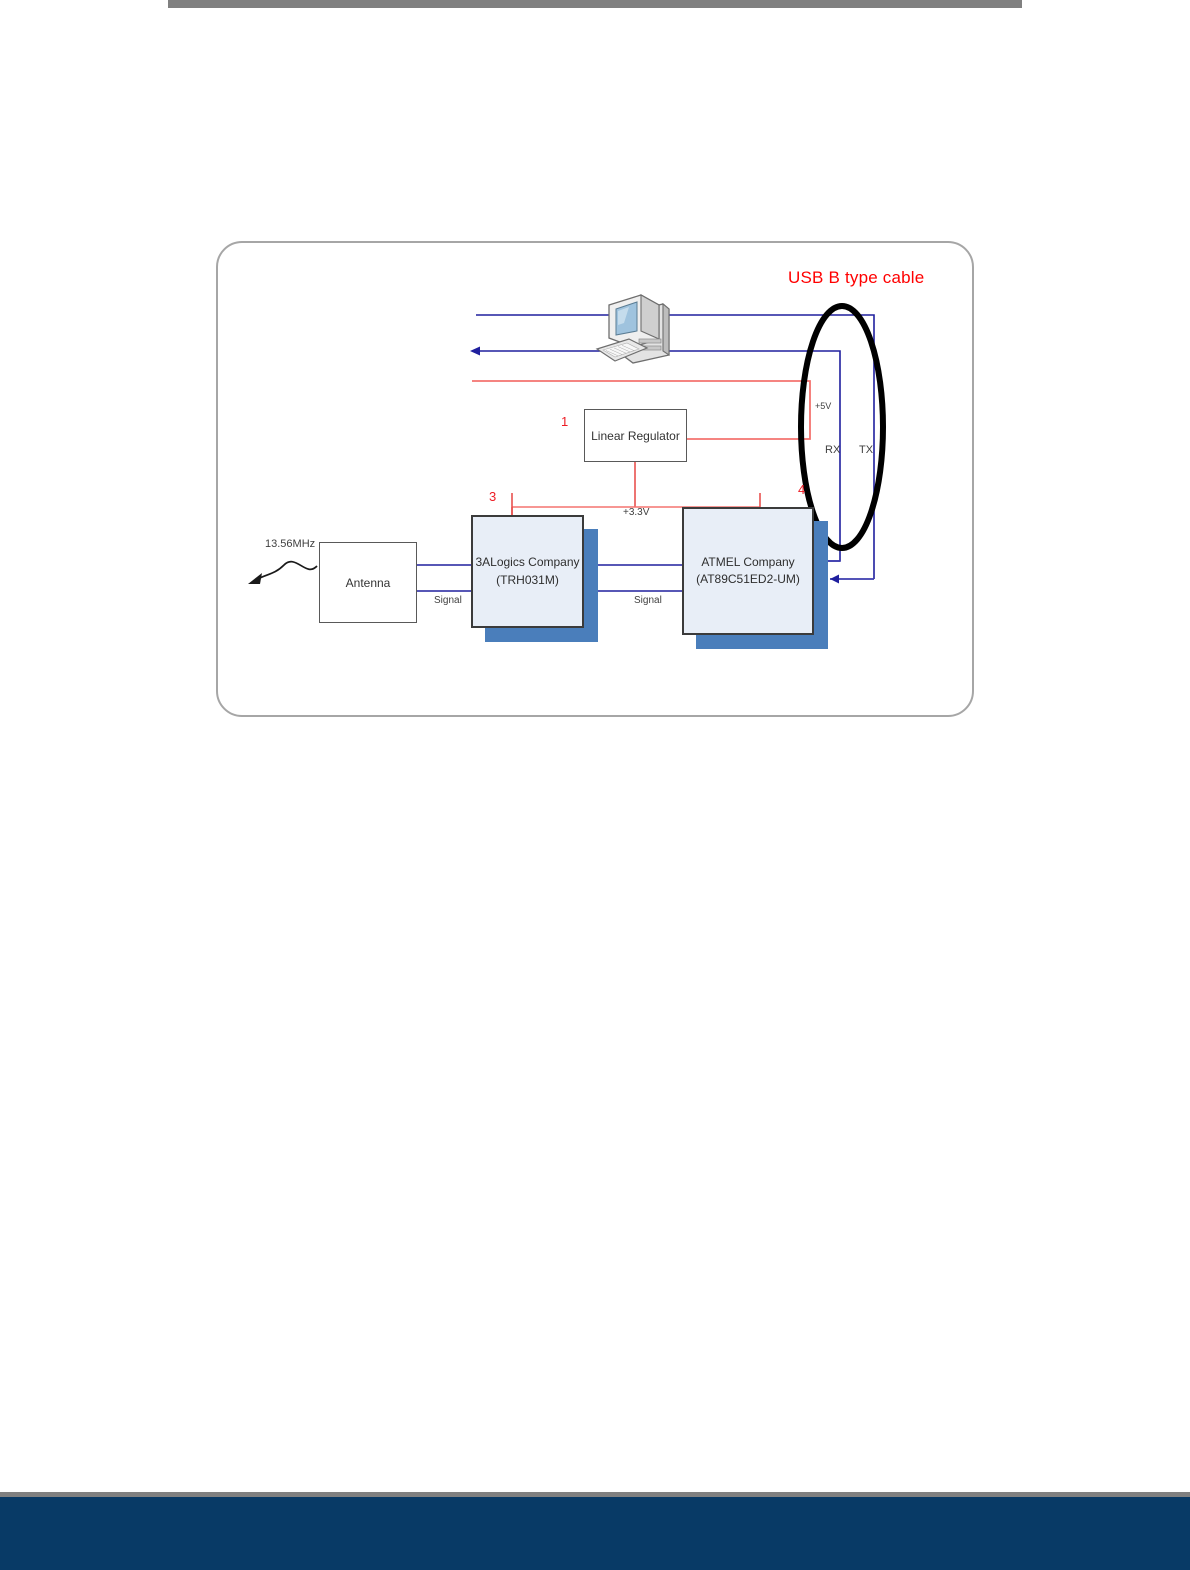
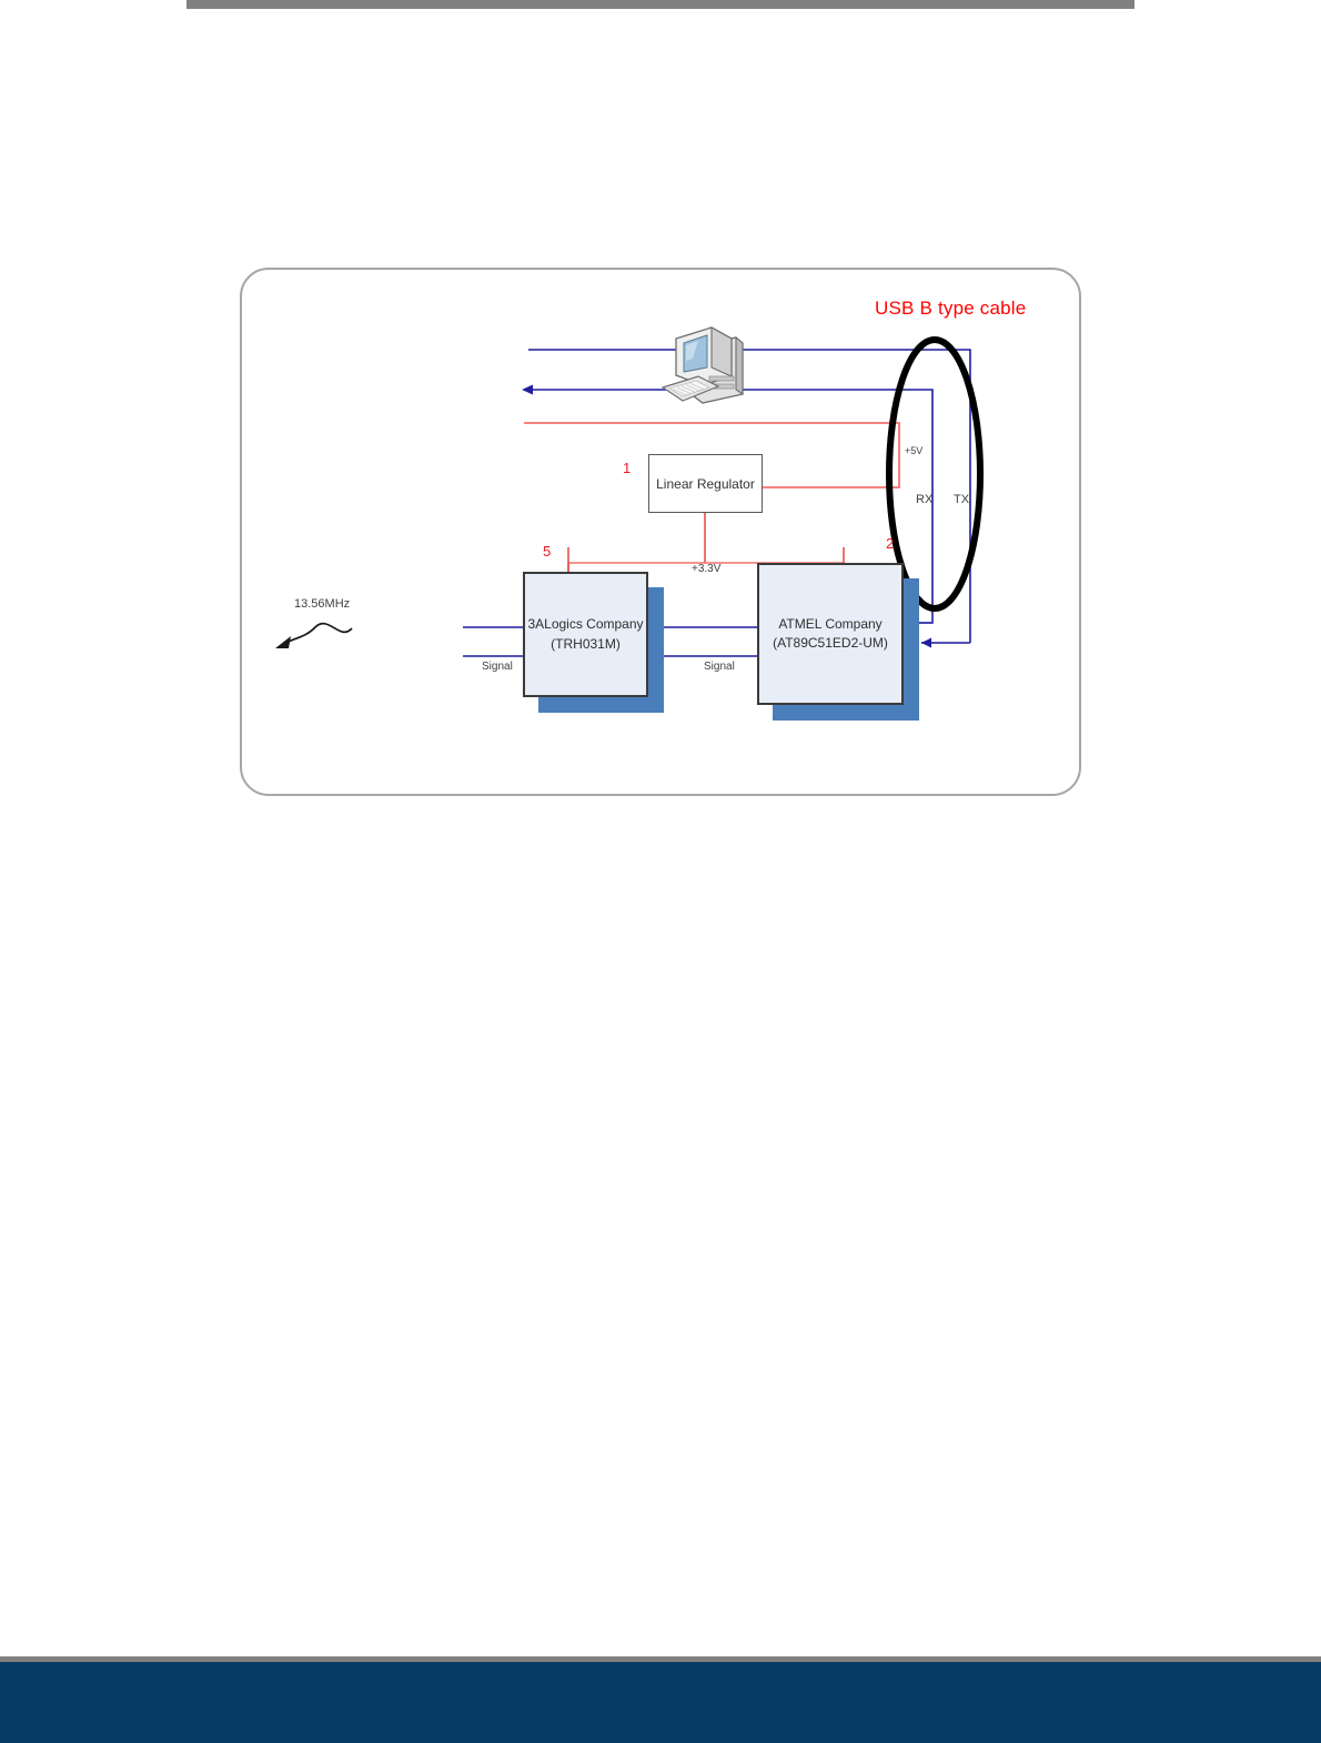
  Linear Regulator
- Antenna
  3ALogics Company
  (TRH031M)
  ATMEL Company
  (AT89C51ED2-UM)
  USB B type cable
  1
- 4
+ 2
- 3
+ 5
  +5V
  RX
  TX
  +3.3V
  13.56MHz
  Signal
  Signal
